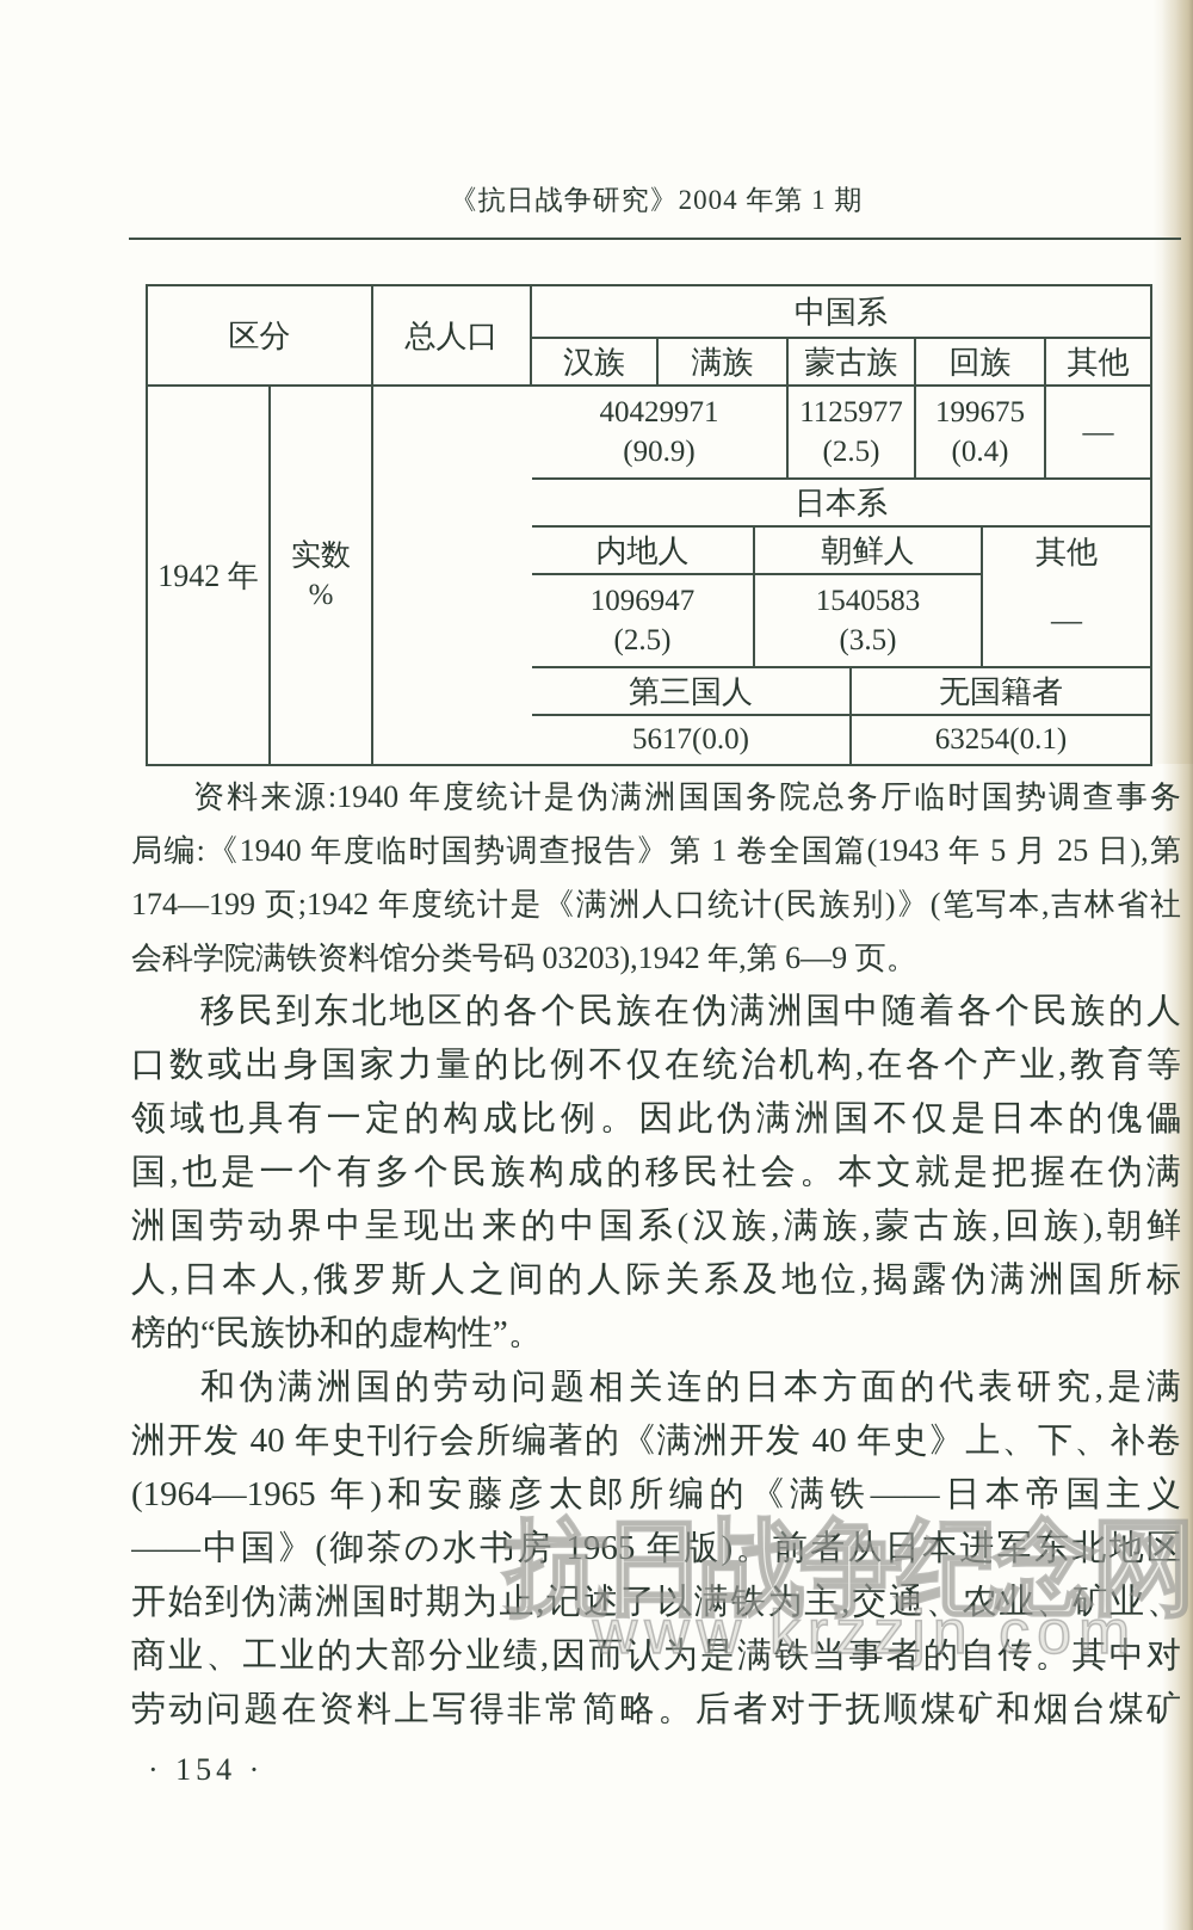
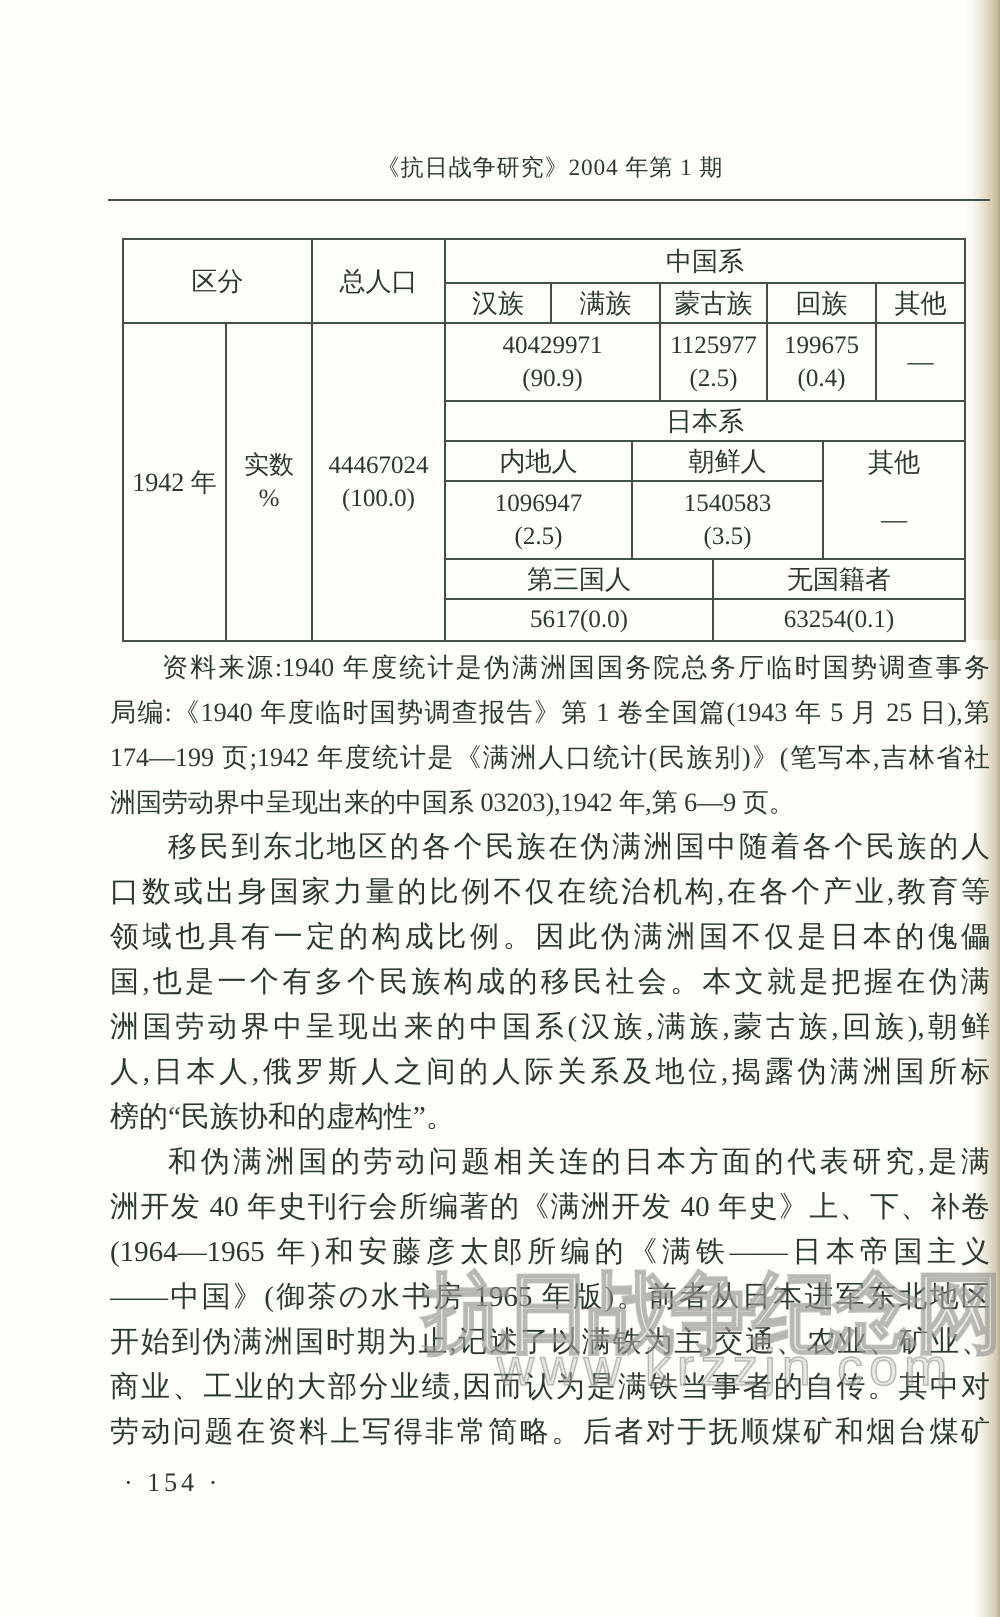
  《抗日战争研究》2004 年第 1 期
  区分
  总人口
  中国系
  汉族
  满族
  蒙古族
  回族
  其他
  1942 年
  实数
  %
+ 44467024
+ (100.0)
  40429971
  (90.9)
  1125977
  (2.5)
  199675
  (0.4)
  —
  日本系
  内地人
  1096947
  (2.5)
  朝鲜人
  1540583
  (3.5)
  其他
  —
  第三国人
  无国籍者
  5617(0.0)
  63254(0.1)
  资料来源:1940 年度统计是伪满洲国国务院总务厅临时国势调查事务
  局编:《1940 年度临时国势调查报告》第 1 卷全国篇(1943 年 5 月 25 日),第
  174—199 页;1942 年度统计是《满洲人口统计(民族别)》(笔写本,吉林省社
- 会科学院满铁资料馆分类号码 03203),1942 年,第 6—9 页。
+ 洲国劳动界中呈现出来的中国系 03203),1942 年,第 6—9 页。
  移民到东北地区的各个民族在伪满洲国中随着各个民族的人
  口数或出身国家力量的比例不仅在统治机构,在各个产业,教育等
  领域也具有一定的构成比例。因此伪满洲国不仅是日本的傀儡
  国,也是一个有多个民族构成的移民社会。本文就是把握在伪满
  洲国劳动界中呈现出来的中国系(汉族,满族,蒙古族,回族),朝鲜
  人,日本人,俄罗斯人之间的人际关系及地位,揭露伪满洲国所标
  榜的“民族协和的虚构性”。
  和伪满洲国的劳动问题相关连的日本方面的代表研究,是满
  洲开发 40 年史刊行会所编著的《满洲开发 40 年史》上、下、补卷
  (1964—1965 年)和安藤彦太郎所编的《满铁——日本帝国主义
  ——中国》(御茶の水书房 1965 年版)。前者从日本进军东北地区
  开始到伪满洲国时期为止,记述了以满铁为主,交通、农业、矿业、
  商业、工业的大部分业绩,因而认为是满铁当事者的自传。其中对
  劳动问题在资料上写得非常简略。后者对于抚顺煤矿和烟台煤矿
  抗日战争纪念网
  www.krzzjn.com
  · 154 ·
